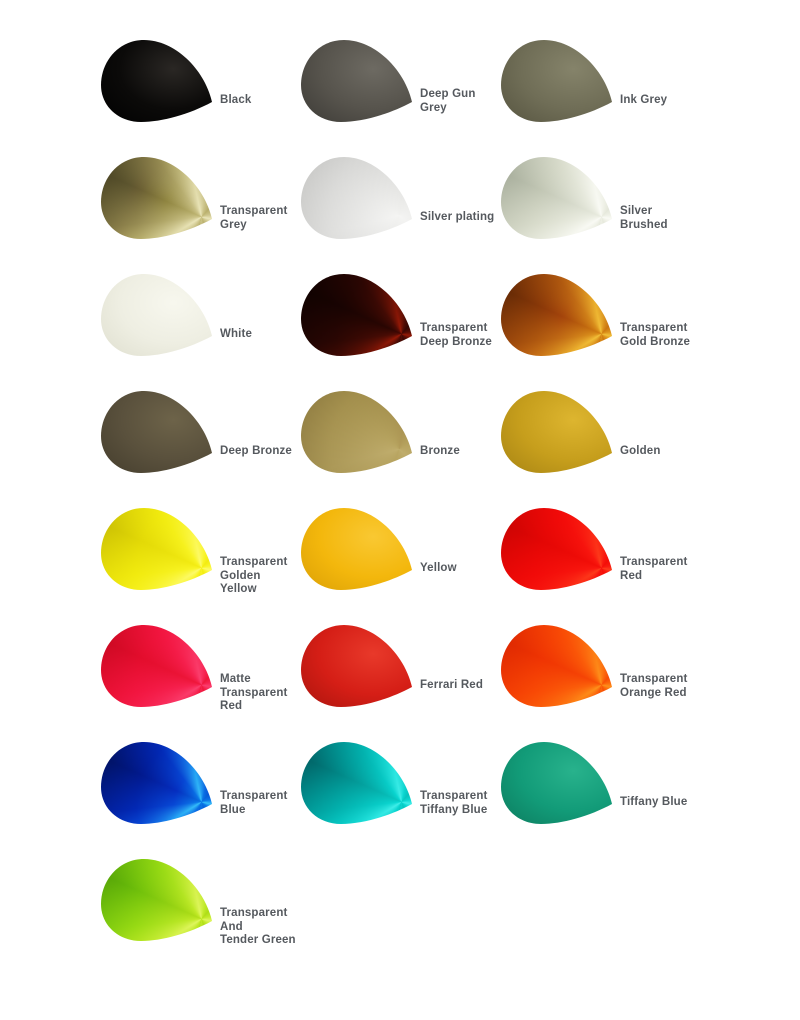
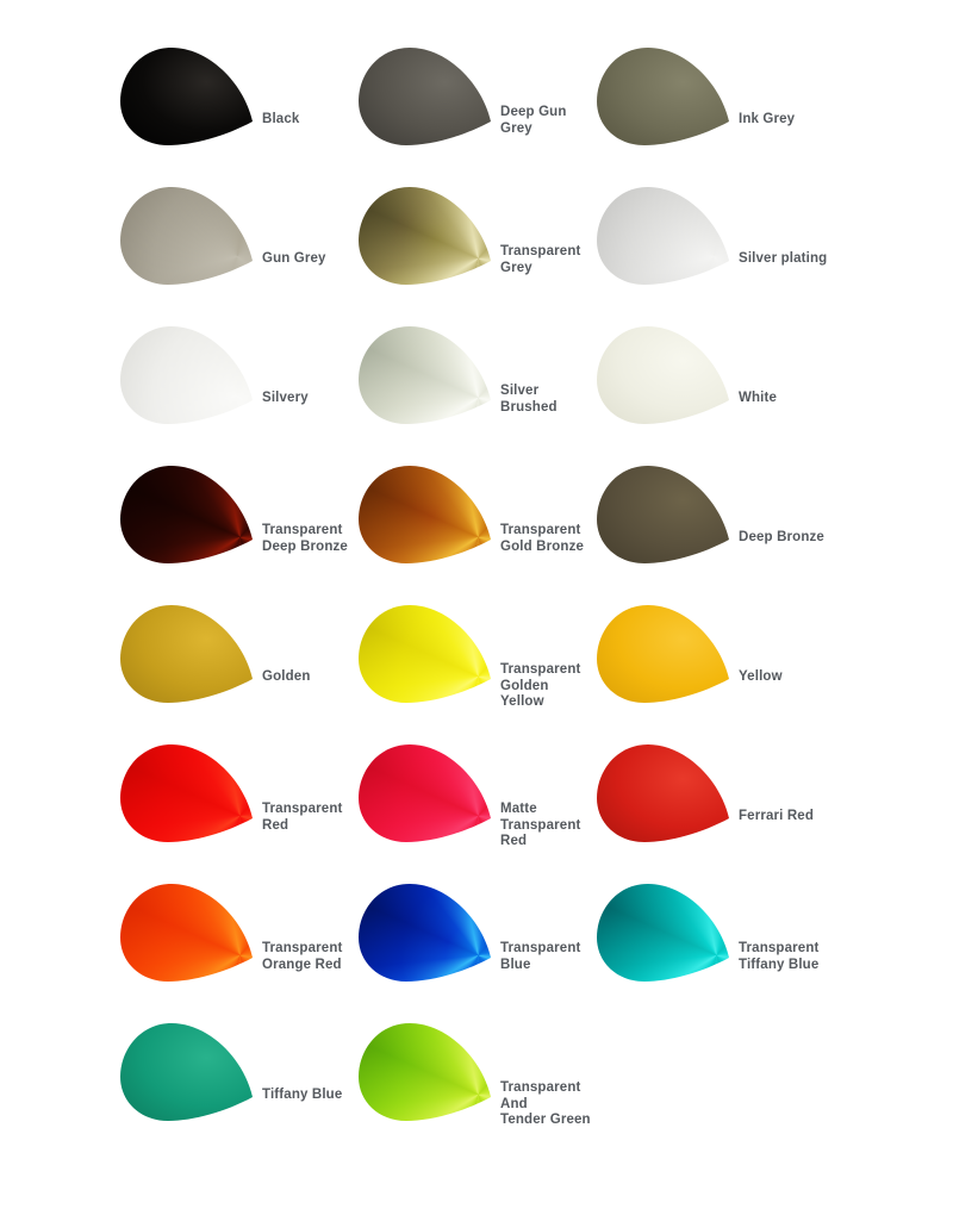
  Black
  Deep Gun
  Grey
  Ink Grey
+ Gun Grey
  Transparent
  Grey
  Silver plating
+ Silvery
  Silver
  Brushed
  White
  Transparent
  Deep Bronze
  Transparent
  Gold Bronze
  Deep Bronze
- Bronze
  Golden
  Transparent
  Golden Yellow
  Yellow
  Transparent
  Red
  Matte
  Transparent Red
  Ferrari Red
  Transparent
  Orange Red
  Transparent
  Blue
  Transparent
  Tiffany Blue
  Tiffany Blue
  Transparent And
  Tender Green
